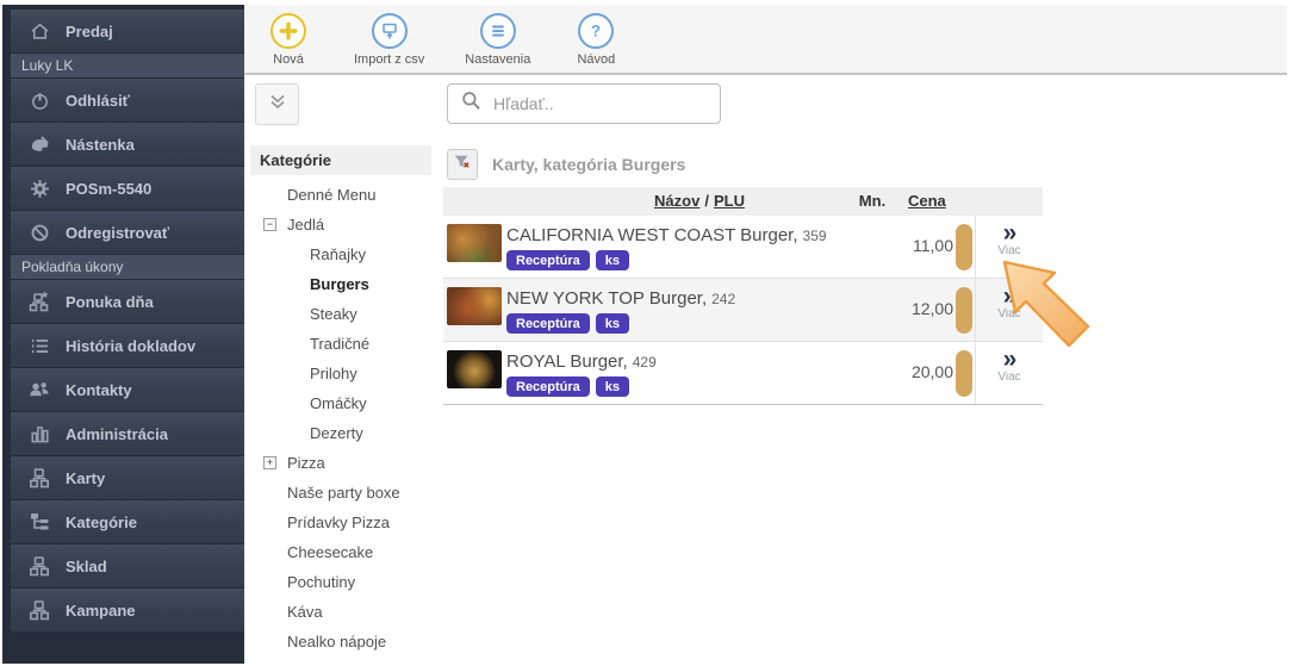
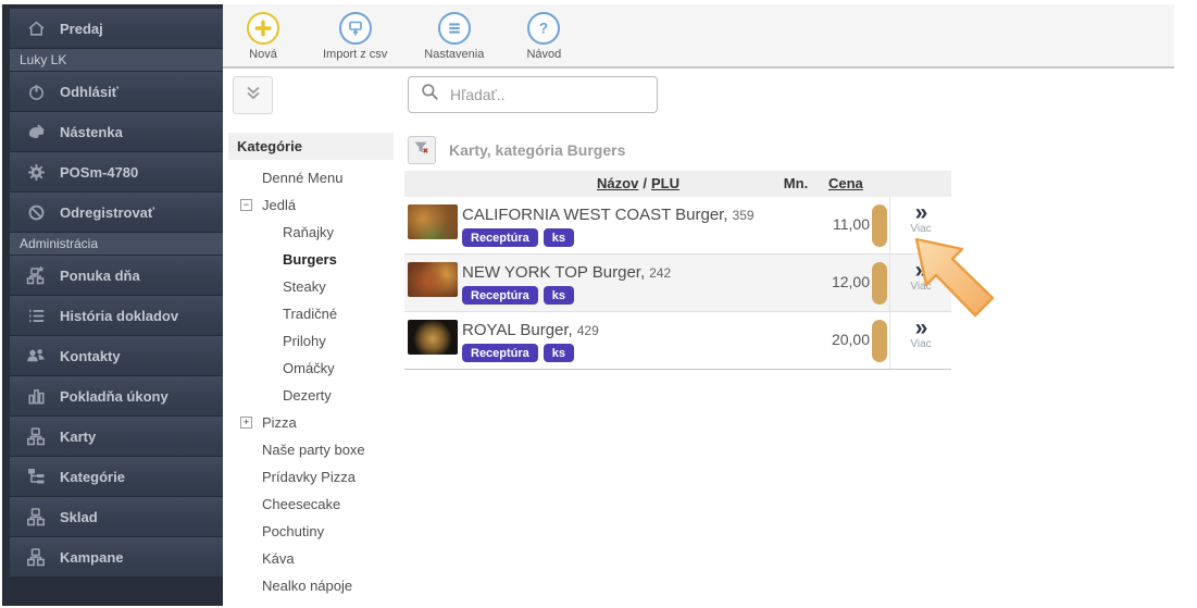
  Predaj
  Luky LK
  Odhlásiť
  Nástenka
- POSm-5540
+ POSm-4780
  Odregistrovať
- Pokladňa úkony
+ Administrácia
  Ponuka dňa
  História dokladov
  Kontakty
- Administrácia
+ Pokladňa úkony
  Karty
  Kategórie
  Sklad
  Kampane
  Nová
  Import z csv
  Nastavenia
  ?
  Návod
  Kategórie
  Denné Menu
  −
  Jedlá
  Raňajky
  Burgers
  Steaky
  Tradičné
  Prilohy
  Omáčky
  Dezerty
  +
  Pizza
  Naše party boxe
  Prídavky Pizza
  Cheesecake
  Pochutiny
  Káva
  Nealko nápoje
  Hľadať..
  Karty, kategória Burgers
  Názov / PLU
  Mn.
  Cena
  CALIFORNIA WEST COAST Burger, 359
  Receptúra
  ks
  11,00
  »
  Viac
  NEW YORK TOP Burger, 242
  Receptúra
  ks
  12,00
  »
  Viac
  ROYAL Burger, 429
  Receptúra
  ks
  20,00
  »
  Viac
